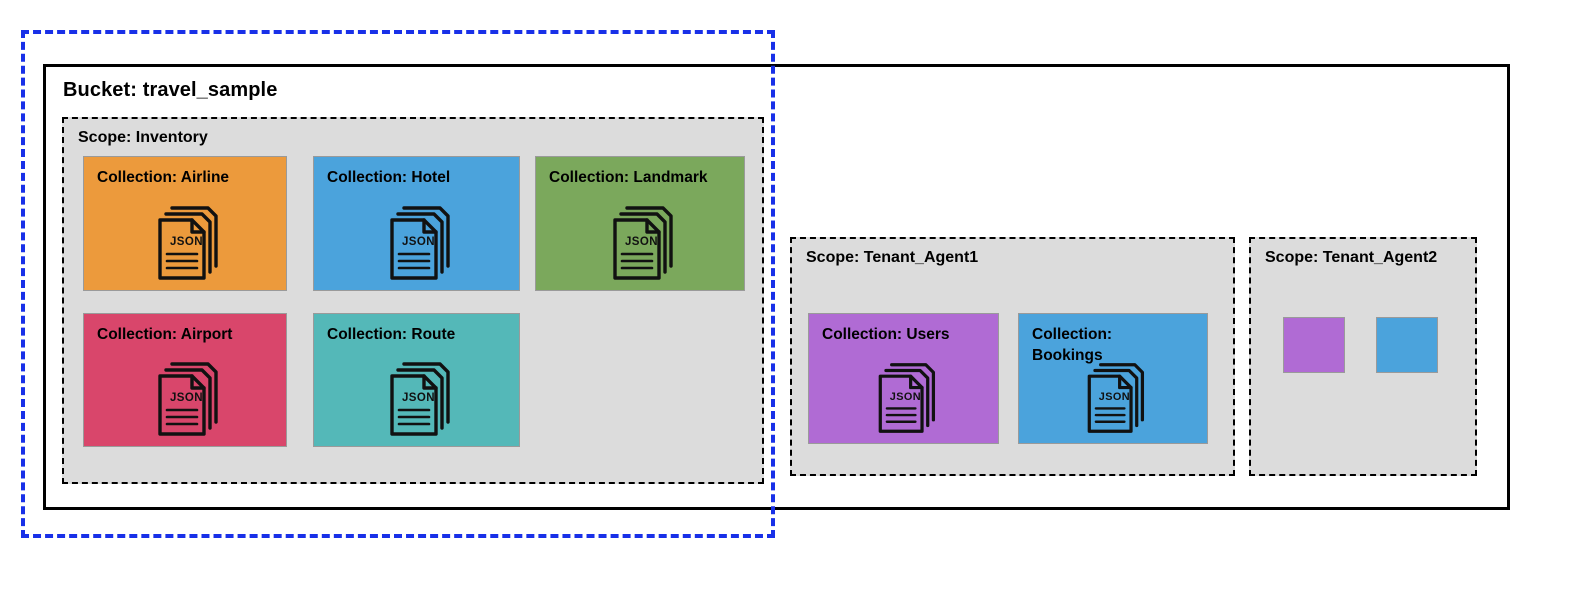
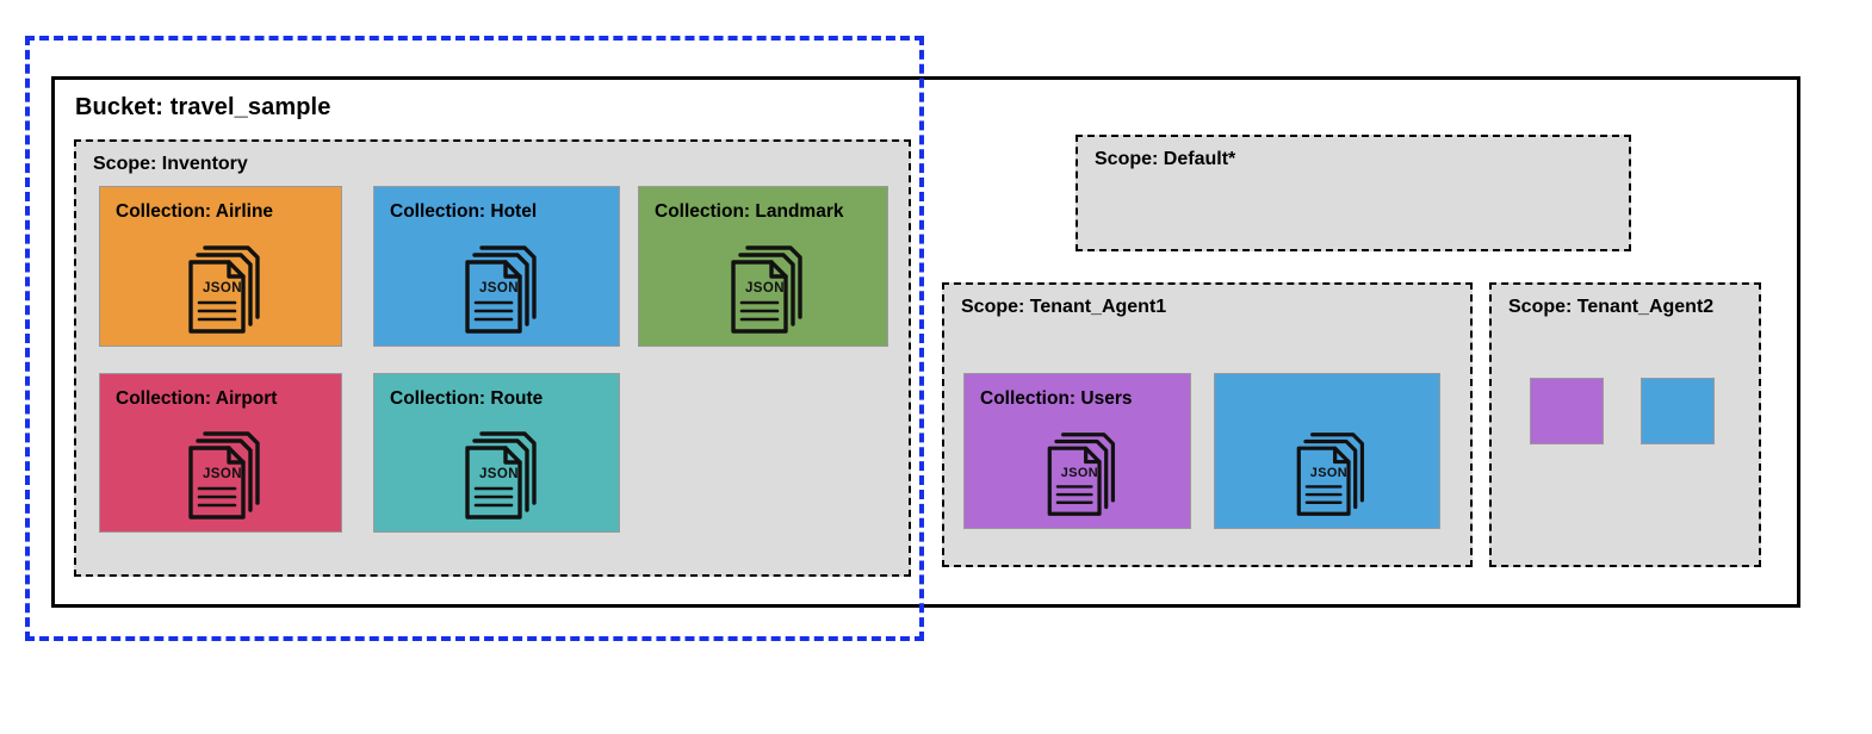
  Bucket: travel_sample
  Scope: Inventory
+ Scope: Default*
  Scope: Tenant_Agent1
  Scope: Tenant_Agent2
  Collection: Airline
  JSON
  Collection: Hotel
  JSON
  Collection: Landmark
  JSON
  Collection: Airport
  JSON
  Collection: Route
  JSON
  Collection: Users
  JSON
- Collection: Bookings
  JSON
